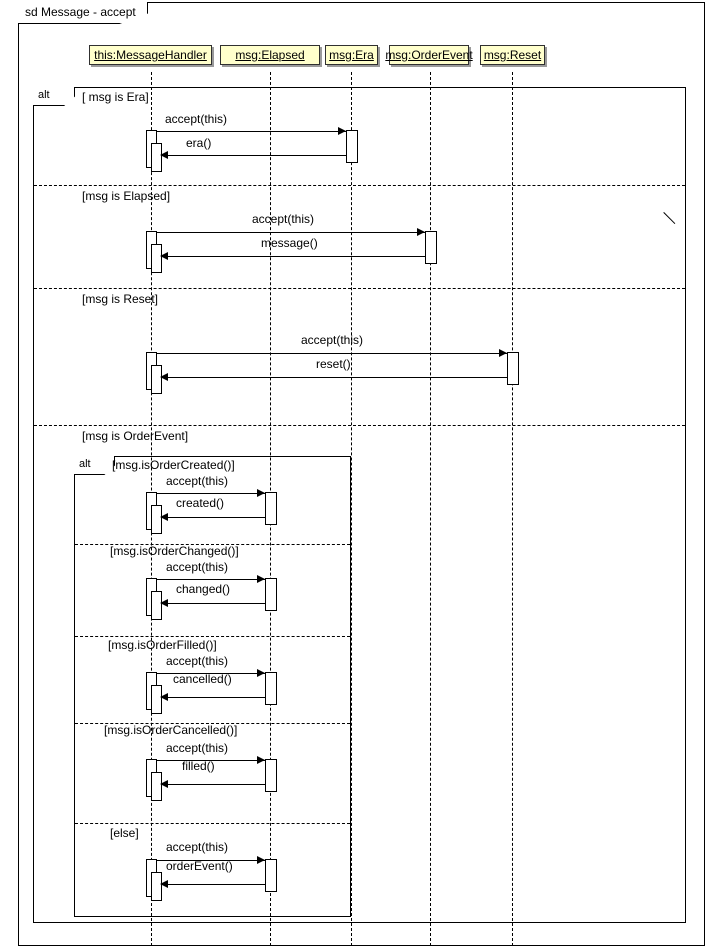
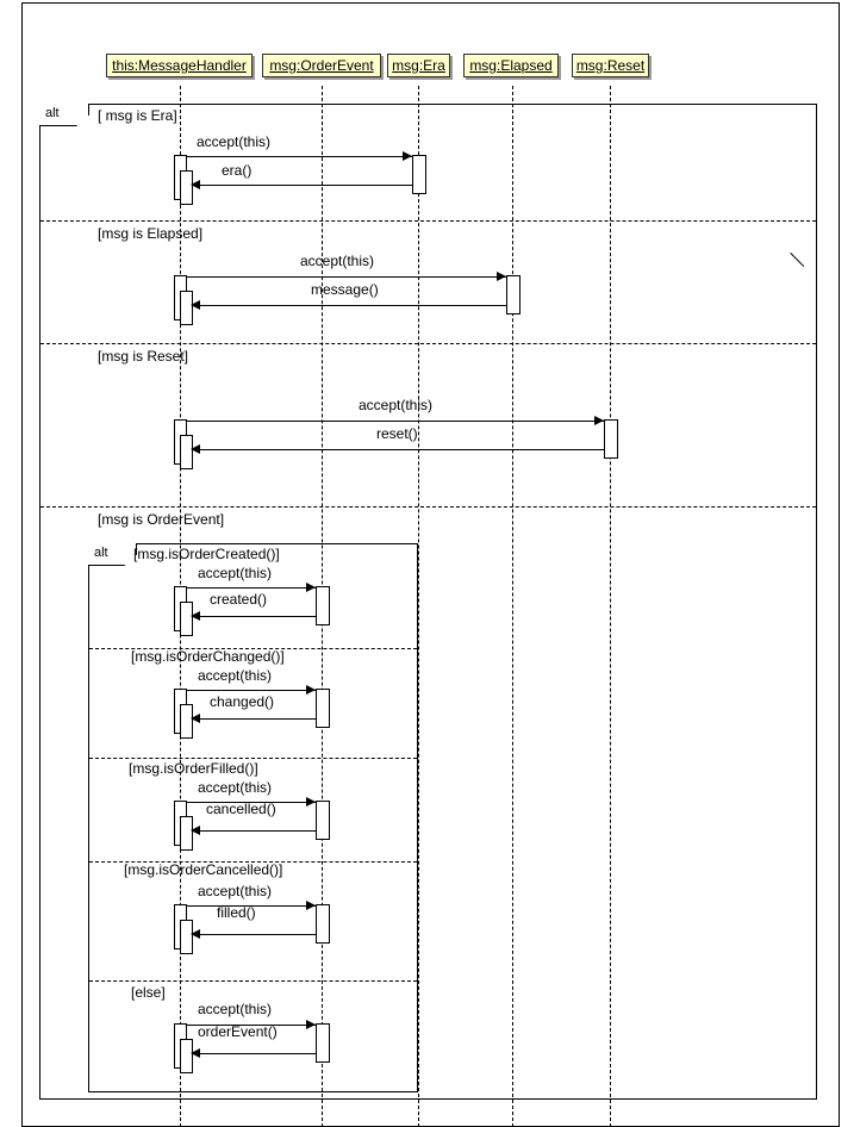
- sd Message - accept
  this:MessageHandler
- msg:Elapsed
+ msg:OrderEvent
  msg:Era
- msg:OrderEvent
+ msg:Elapsed
  msg:Reset
  alt
  [ msg is Era]
  accept(this)
  era()
  [msg is Elapsed]
  accept(this)
  message()
  [msg is Reset]
  accept(this)
  reset()
  [msg is OrderEvent]
  alt
  [msg.isOrderCreated()]
  accept(this)
  created()
  [msg.isOrderChanged()]
  accept(this)
  changed()
  [msg.isOrderFilled()]
  accept(this)
  cancelled()
  [msg.isOrderCancelled()]
  accept(this)
  filled()
  [else]
  accept(this)
  orderEvent()
